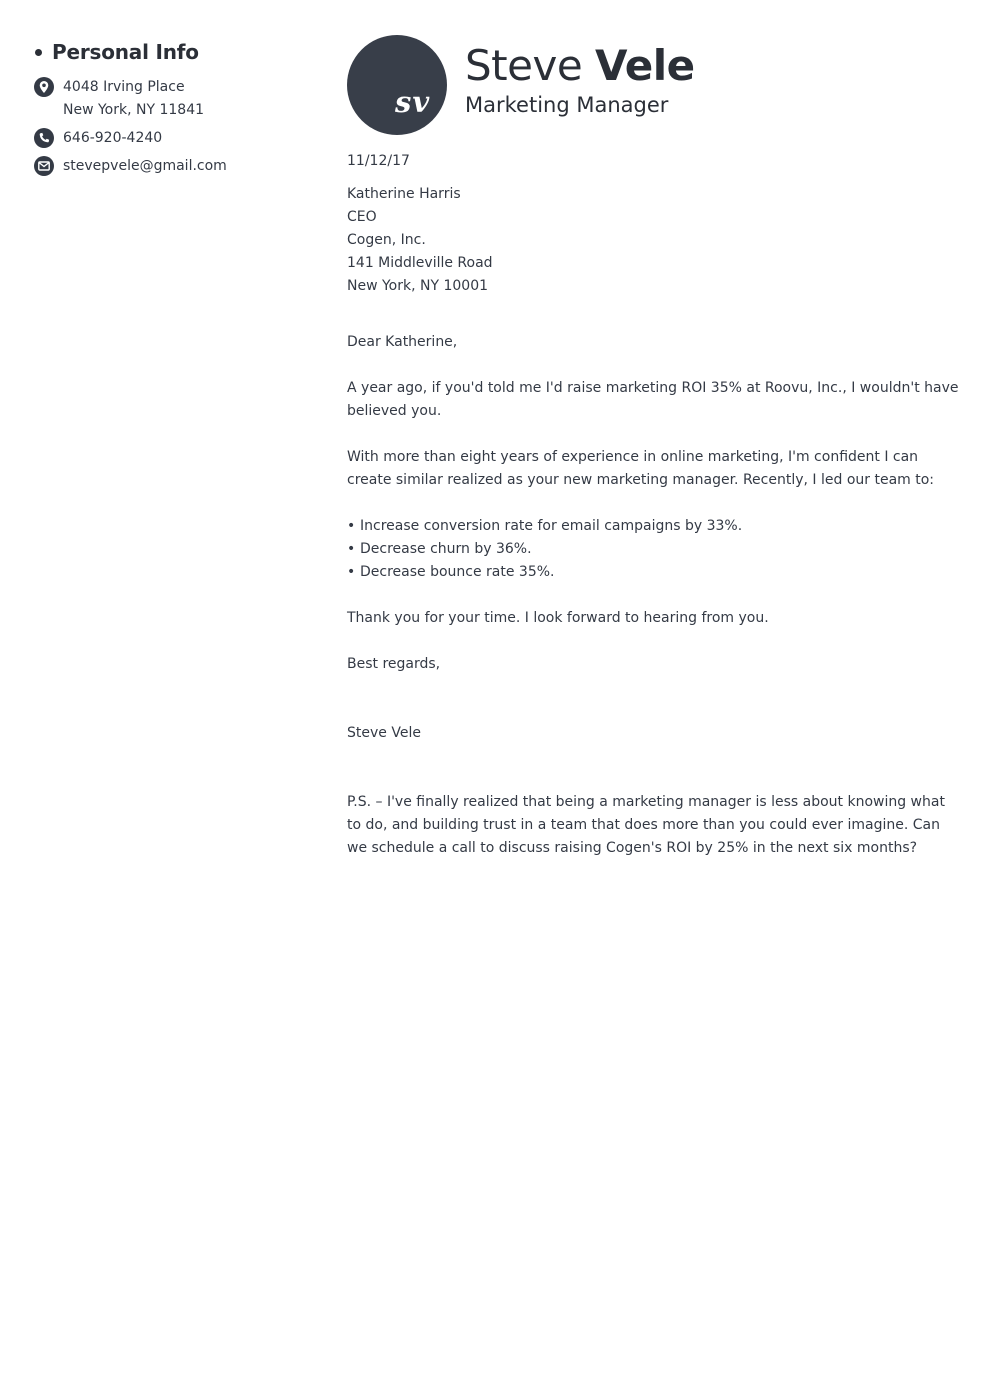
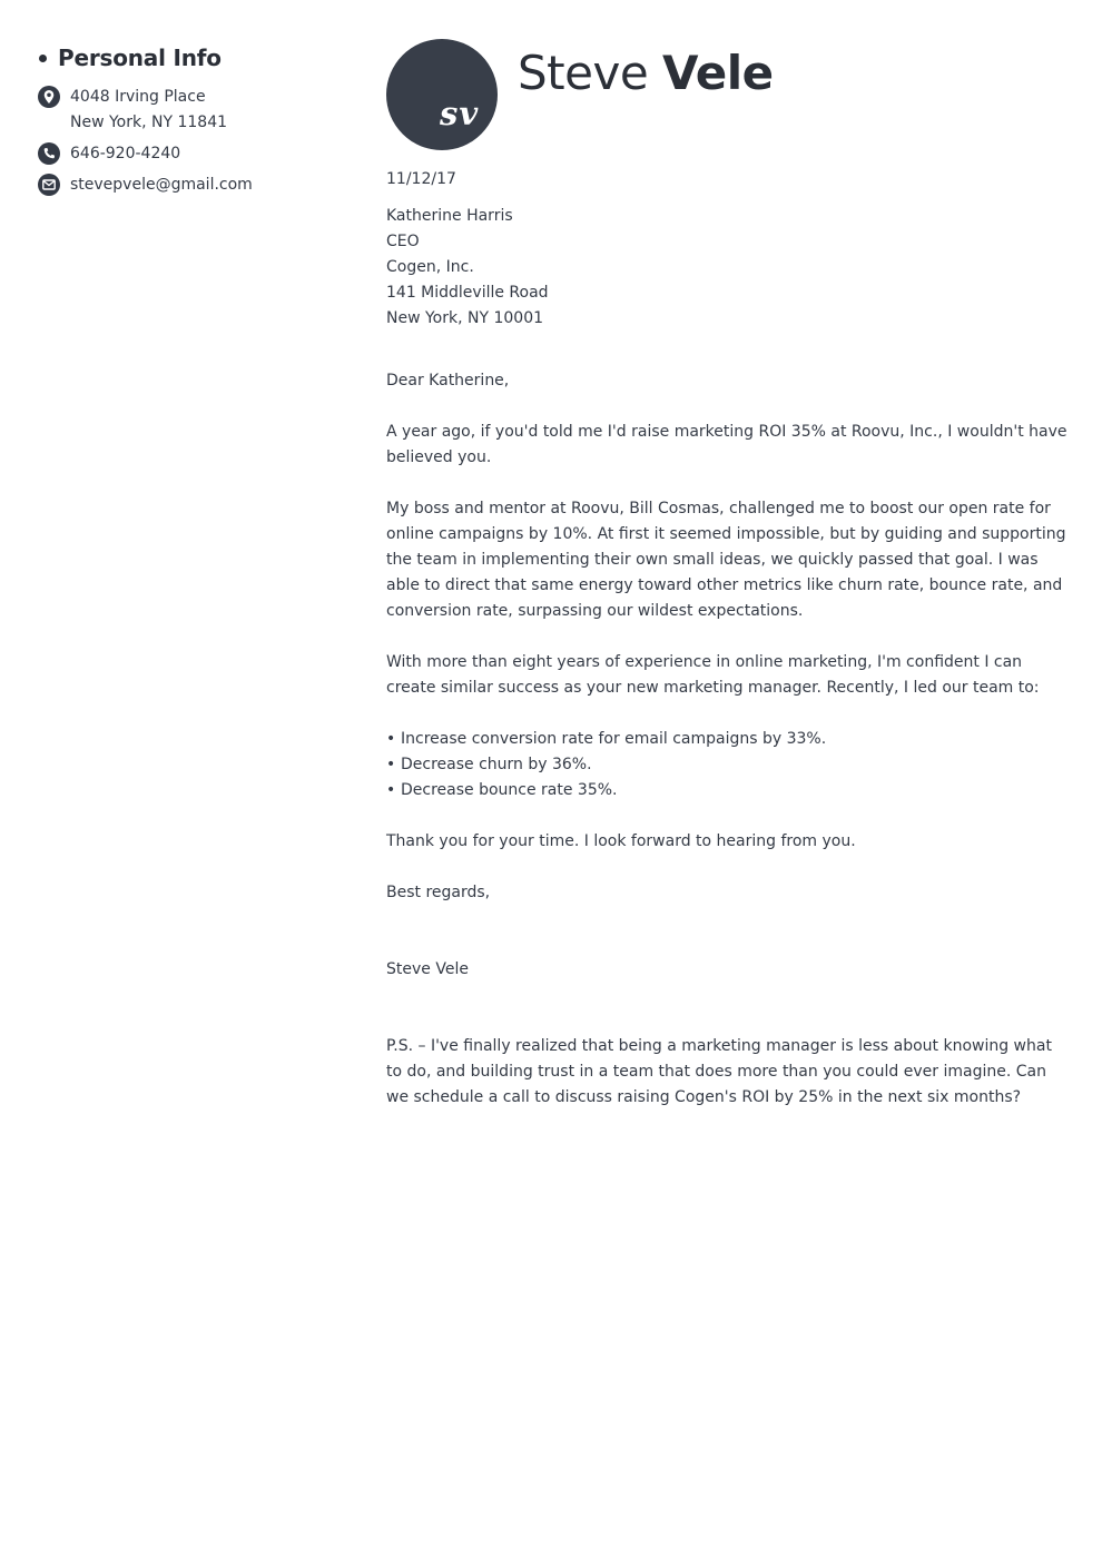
  Personal Info
  4048 Irving Place
  New York, NY 11841
  646-920-4240
  stevepvele@gmail.com
  sv
  Steve Vele
- Marketing Manager
  11/12/17
  Katherine Harris
  CEO
  Cogen, Inc.
  141 Middleville Road
  New York, NY 10001
  Dear Katherine,
  A year ago, if you'd told me I'd raise marketing ROI 35% at Roovu, Inc., I wouldn't have believed you.
+ My boss and mentor at Roovu, Bill Cosmas, challenged me to boost our open rate for online campaigns by 10%. At first it seemed impossible, but by guiding and supporting the team in implementing their own small ideas, we quickly passed that goal. I was able to direct that same energy toward other metrics like churn rate, bounce rate, and conversion rate, surpassing our wildest expectations.
- With more than eight years of experience in online marketing, I'm confident I can create similar realized as your new marketing manager. Recently, I led our team to:
+ With more than eight years of experience in online marketing, I'm confident I can create similar success as your new marketing manager. Recently, I led our team to:
  •
  Increase conversion rate for email campaigns by 33%.
  •
  Decrease churn by 36%.
  •
  Decrease bounce rate 35%.
  Thank you for your time. I look forward to hearing from you.
  Best regards,
  Steve Vele
  P.S. – I've finally realized that being a marketing manager is less about knowing what to do, and building trust in a team that does more than you could ever imagine. Can we schedule a call to discuss raising Cogen's ROI by 25% in the next six months?
